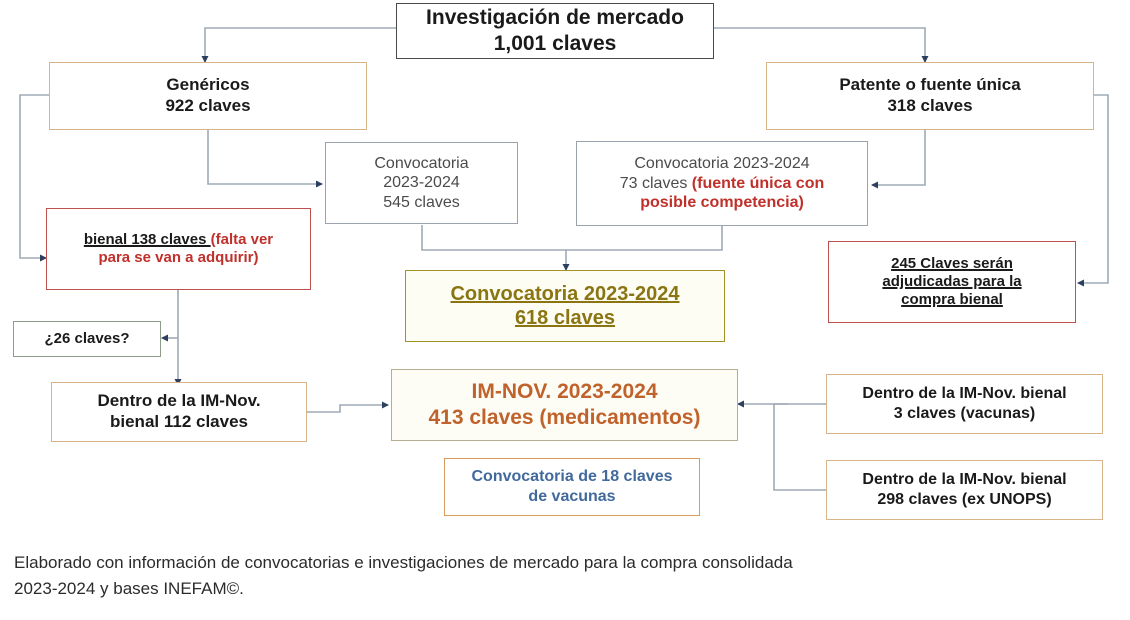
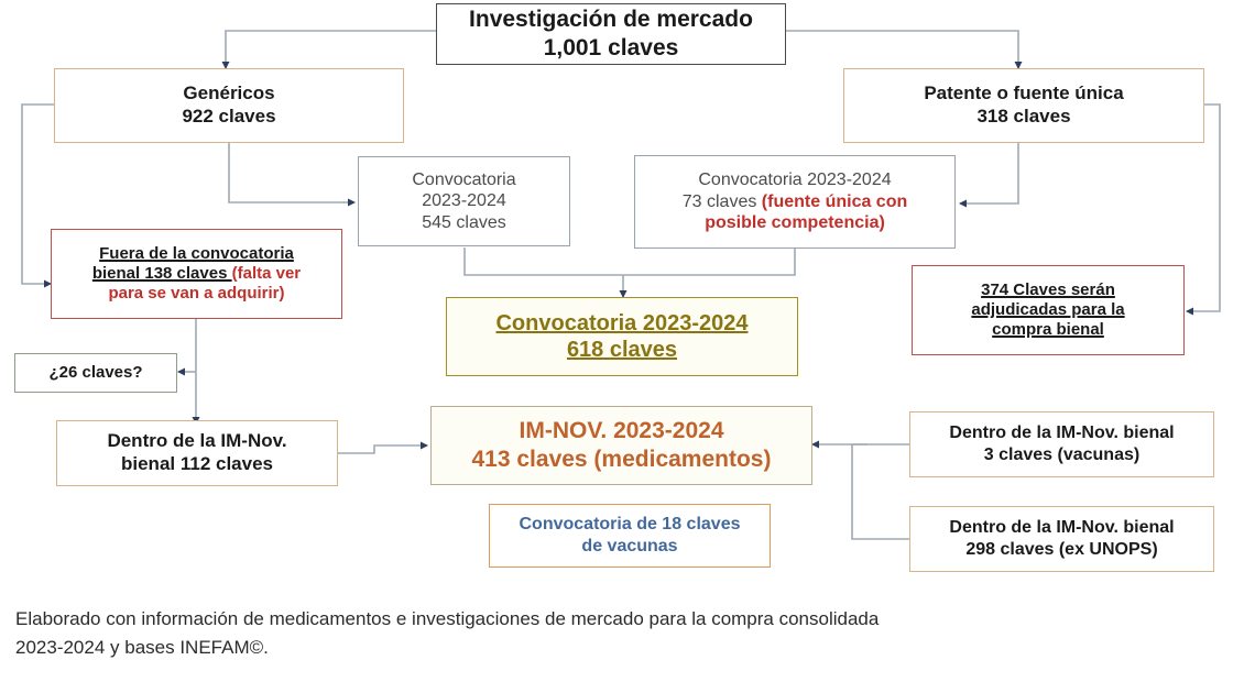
  Investigación de mercado
  1,001 claves
  Genéricos
  922 claves
  Patente o fuente única
  318 claves
  Convocatoria
  2023-2024
  545 claves
  Convocatoria 2023-2024
  73 claves (fuente única con
  posible competencia)
+ Fuera de la convocatoria
  bienal 138 claves (falta ver
  para se van a adquirir)
- 245 Claves serán
+ 374 Claves serán
  adjudicadas para la
  compra bienal
  Convocatoria 2023-2024
  618 claves
  ¿26 claves?
  Dentro de la IM-Nov.
  bienal 112 claves
  IM-NOV. 2023-2024
  413 claves (medicamentos)
  Convocatoria de 18 claves
  de vacunas
  Dentro de la IM-Nov. bienal
  3 claves (vacunas)
  Dentro de la IM-Nov. bienal
  298 claves (ex UNOPS)
- Elaborado con información de convocatorias e investigaciones de mercado para la compra consolidada
+ Elaborado con información de medicamentos e investigaciones de mercado para la compra consolidada
  2023-2024 y bases INEFAM©.
